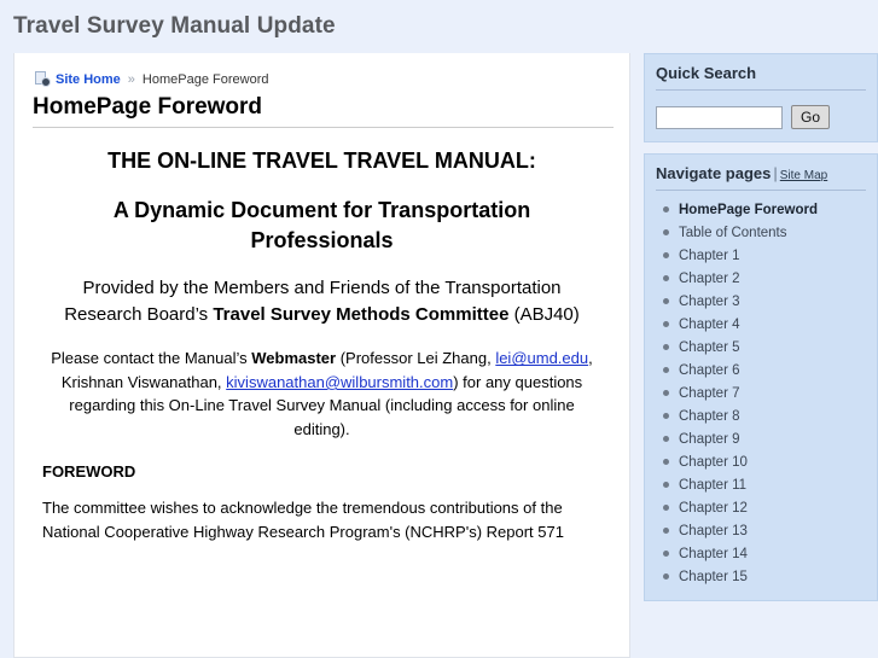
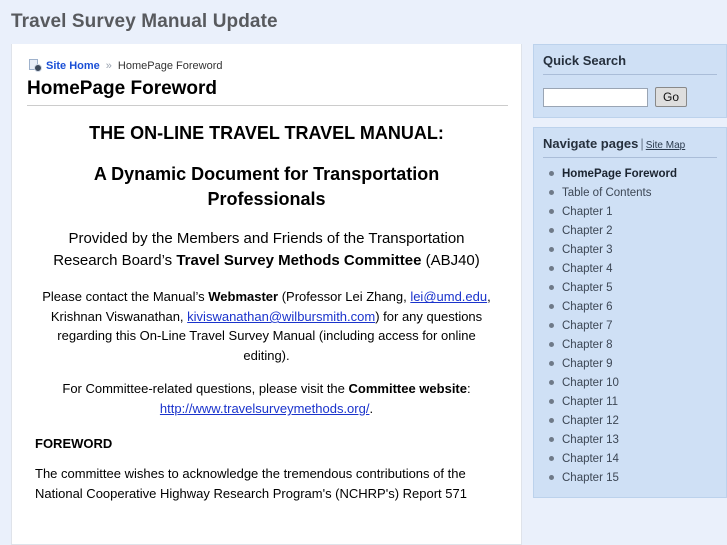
  Travel Survey Manual Update
  Site Home
  »
  HomePage Foreword
  HomePage Foreword
  THE ON-LINE TRAVEL TRAVEL MANUAL:
  A Dynamic Document for Transportation Professionals
  Provided by the Members and Friends of the Transportation Research Board’s Travel Survey Methods Committee (ABJ40)
  Please contact the Manual’s Webmaster (Professor Lei Zhang, lei@umd.edu, Krishnan Viswanathan, kiviswanathan@wilbursmith.com) for any questions regarding this On-Line Travel Survey Manual (including access for online editing).
+ For Committee-related questions, please visit the Committee website: http://www.travelsurveymethods.org/.
  FOREWORD
  The committee wishes to acknowledge the tremendous contributions of the National Cooperative Highway Research Program's (NCHRP's) Report 571
  Quick Search
  Go
  Navigate pages | Site Map
  HomePage Foreword
  Table of Contents
  Chapter 1
  Chapter 2
  Chapter 3
  Chapter 4
  Chapter 5
  Chapter 6
  Chapter 7
  Chapter 8
  Chapter 9
  Chapter 10
  Chapter 11
  Chapter 12
  Chapter 13
  Chapter 14
  Chapter 15
